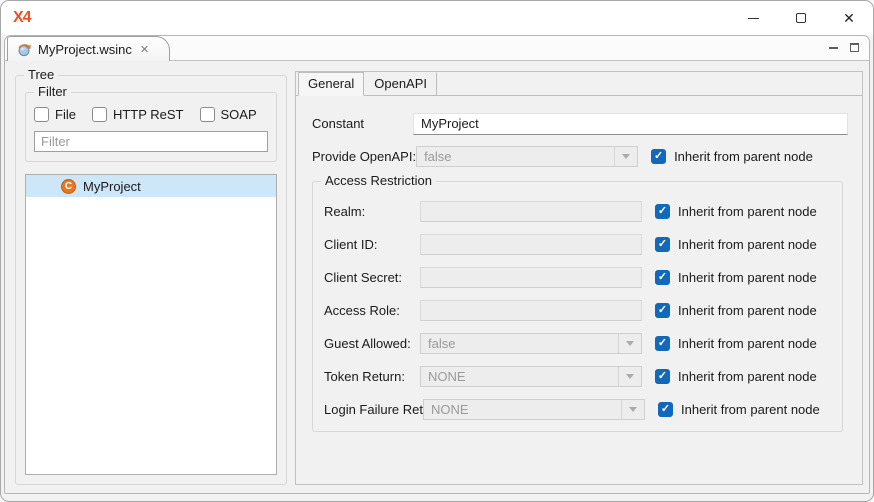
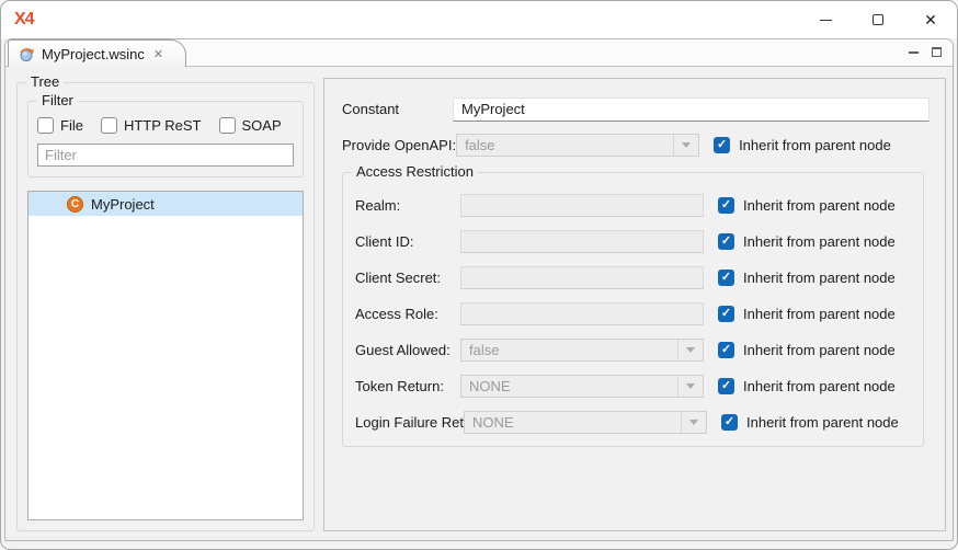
  X4
  ✕
  MyProject.wsinc
  ✕
  Tree
  Filter
  File
  HTTP ReST
  SOAP
  Filter
  C
  MyProject
- General
- OpenAPI
  Constant
  MyProject
  Provide OpenAPI:
  false
  Inherit from parent node
  Access Restriction
  Realm:
  Inherit from parent node
  Client ID:
  Inherit from parent node
  Client Secret:
  Inherit from parent node
  Access Role:
  Inherit from parent node
  Guest Allowed:
  false
  Inherit from parent node
  Token Return:
  NONE
  Inherit from parent node
  Login Failure Ret
  NONE
  Inherit from parent node
